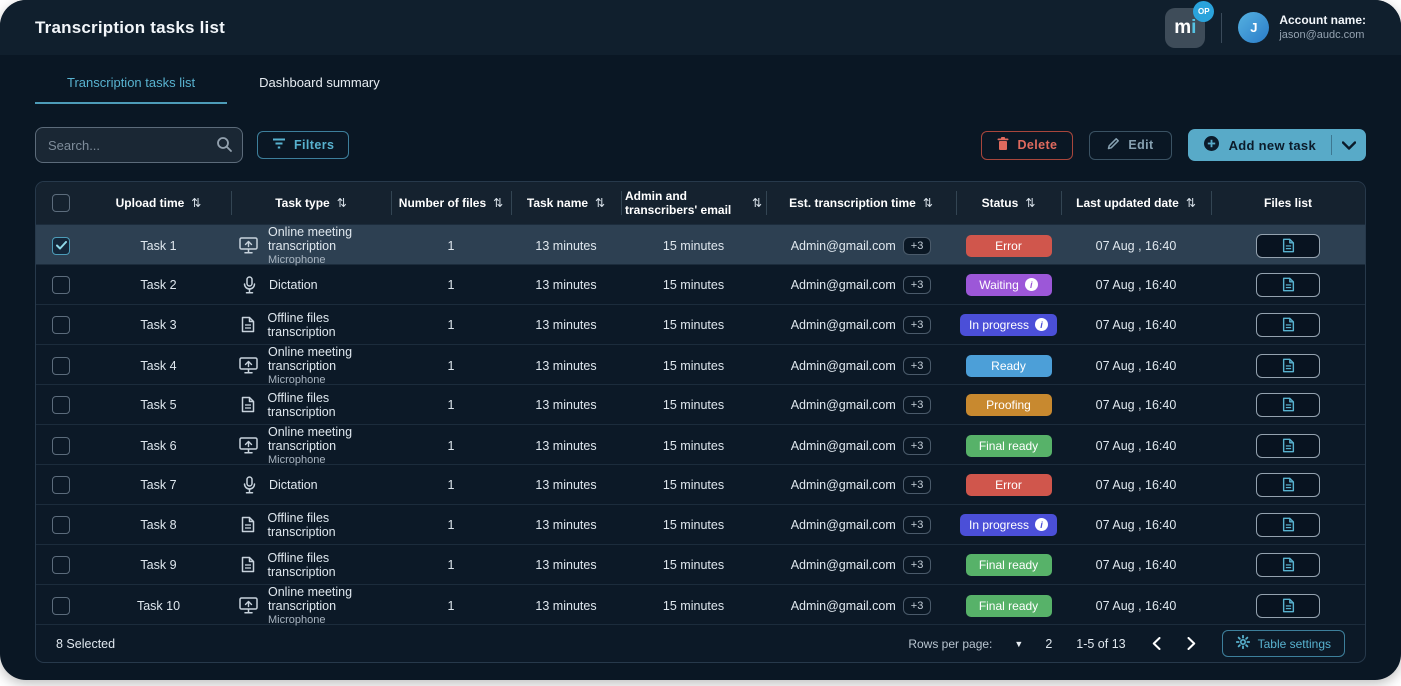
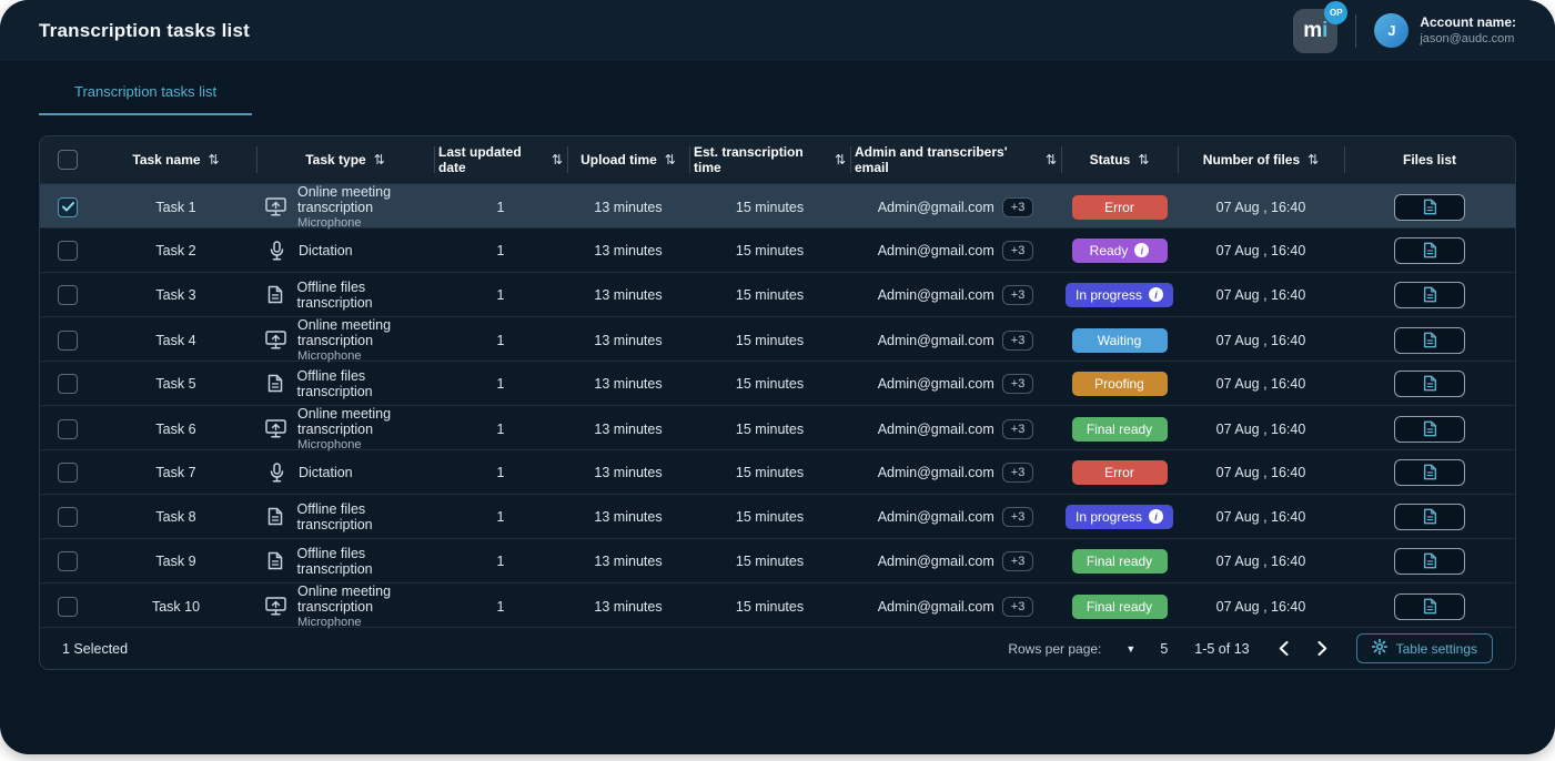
  Transcription tasks list
  m
  i
  OP
  J
  Account name:
  jason@audc.com
  Transcription tasks list
- Dashboard summary
- Search...
- Filters
- Delete
- Edit
- Add new task
- Upload time
+ Task name
  ⇅
  Task type
  ⇅
- Number of files
+ Last updated date
  ⇅
- Task name
+ Upload time
  ⇅
- Admin and transcribers' email
+ Est. transcription time
  ⇅
- Est. transcription time
+ Admin and transcribers' email
  ⇅
  Status
  ⇅
- Last updated date
+ Number of files
  ⇅
  Files list
  Task 1
  Online meeting transcription
  Microphone
  1
  13 minutes
  15 minutes
  Admin@gmail.com
  +3
  Error
  07 Aug , 16:40
  Task 2
  Dictation
  1
  13 minutes
  15 minutes
  Admin@gmail.com
  +3
- Waiting
+ Ready
  i
  07 Aug , 16:40
  Task 3
  Offline files transcription
  1
  13 minutes
  15 minutes
  Admin@gmail.com
  +3
  In progress
  i
  07 Aug , 16:40
  Task 4
  Online meeting transcription
  Microphone
  1
  13 minutes
  15 minutes
  Admin@gmail.com
  +3
- Ready
+ Waiting
  07 Aug , 16:40
  Task 5
  Offline files transcription
  1
  13 minutes
  15 minutes
  Admin@gmail.com
  +3
  Proofing
  07 Aug , 16:40
  Task 6
  Online meeting transcription
  Microphone
  1
  13 minutes
  15 minutes
  Admin@gmail.com
  +3
  Final ready
  07 Aug , 16:40
  Task 7
  Dictation
  1
  13 minutes
  15 minutes
  Admin@gmail.com
  +3
  Error
  07 Aug , 16:40
  Task 8
  Offline files transcription
  1
  13 minutes
  15 minutes
  Admin@gmail.com
  +3
  In progress
  i
  07 Aug , 16:40
  Task 9
  Offline files transcription
  1
  13 minutes
  15 minutes
  Admin@gmail.com
  +3
  Final ready
  07 Aug , 16:40
  Task 10
  Online meeting transcription
  Microphone
  1
  13 minutes
  15 minutes
  Admin@gmail.com
  +3
  Final ready
  07 Aug , 16:40
- 8 Selected
+ 1 Selected
  Rows per page:
  ▼
- 2
+ 5
  1-5 of 13
  Table settings
